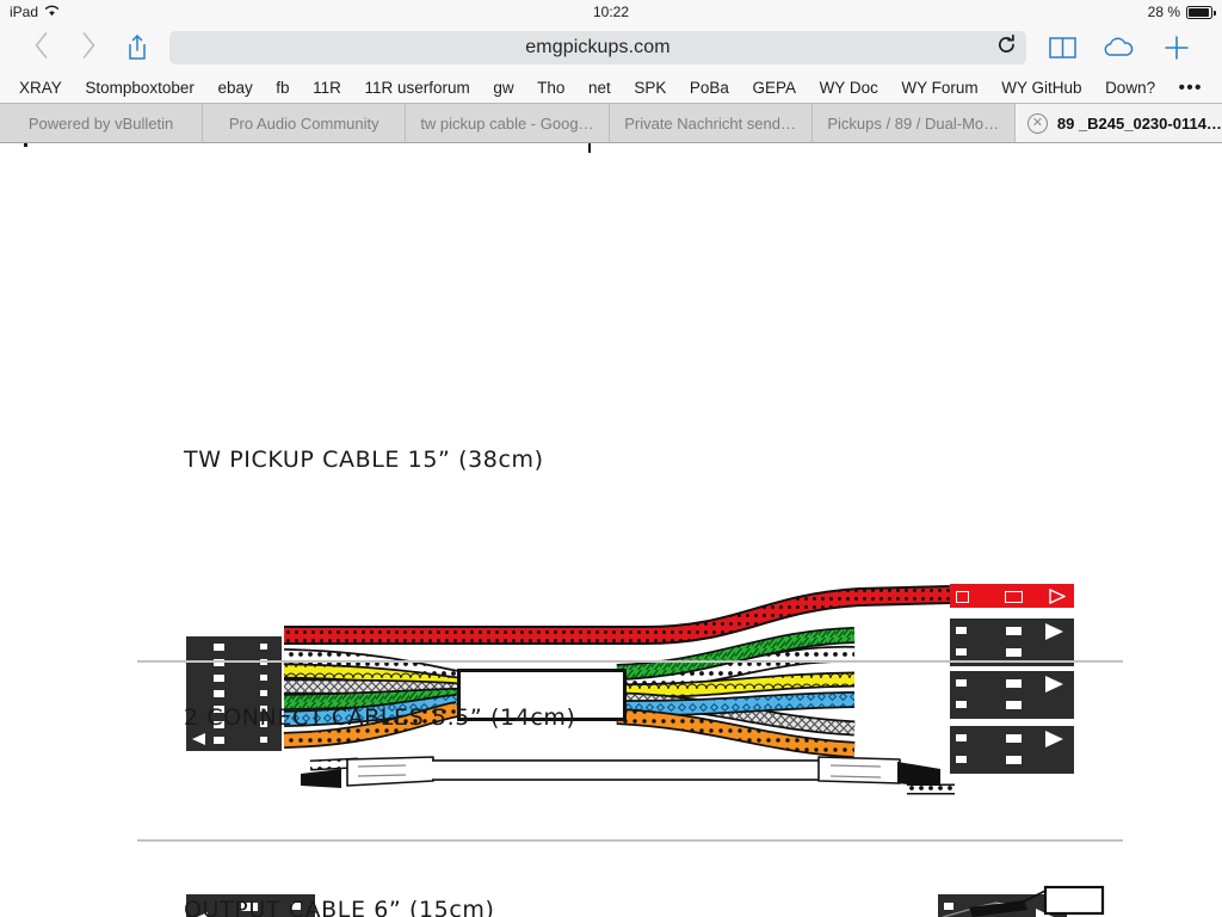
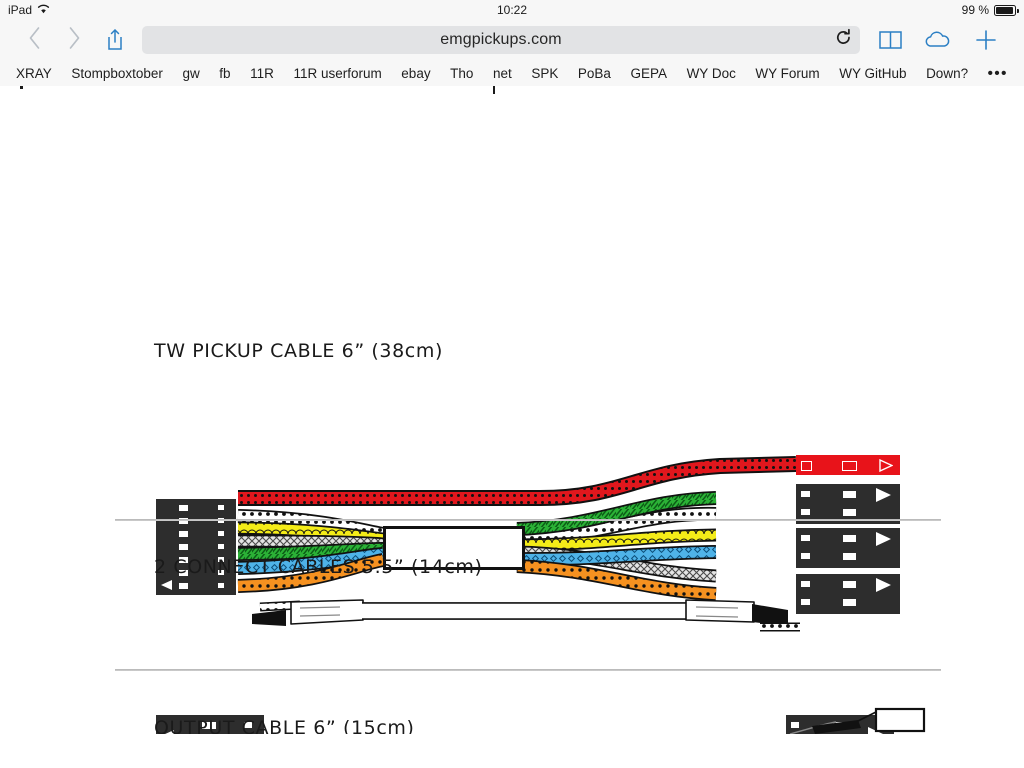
  iPad
  10:22
- 28 %
+ 99 %
  emgpickups.com
  XRAY
  Stompboxtober
- ebay
+ gw
  fb
  11R
  11R userforum
- gw
+ ebay
  Tho
  net
  SPK
  PoBa
  GEPA
  WY Doc
  WY Forum
  WY GitHub
  Down?
  •••
- Powered by vBulletin
- Pro Audio Community
- tw pickup cable - Goog…
- Private Nachricht send…
- Pickups / 89 / Dual-Mo…
- ✕
- 89 _B245_0230-0114…
- TW PICKUP CABLE 15” (38cm)
+ TW PICKUP CABLE 6” (38cm)
  2 CONNECT CABLES 5.5” (14cm)
  OUTPUT CABLE 6” (15cm)
